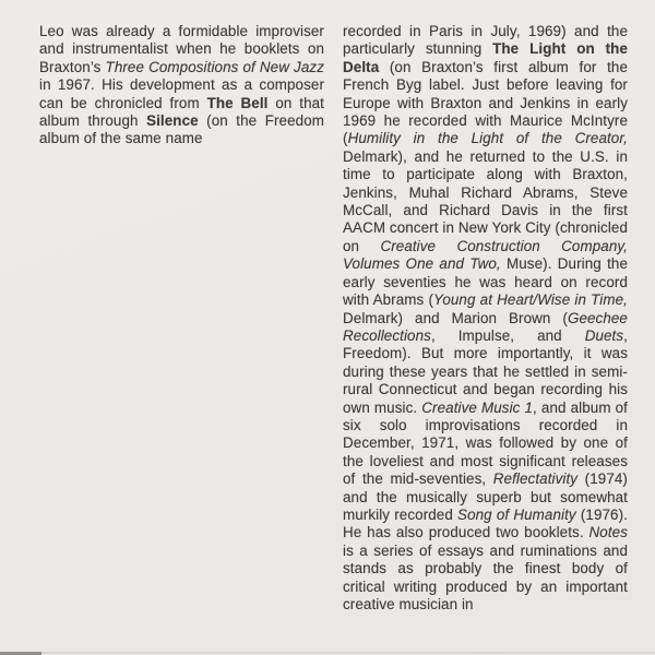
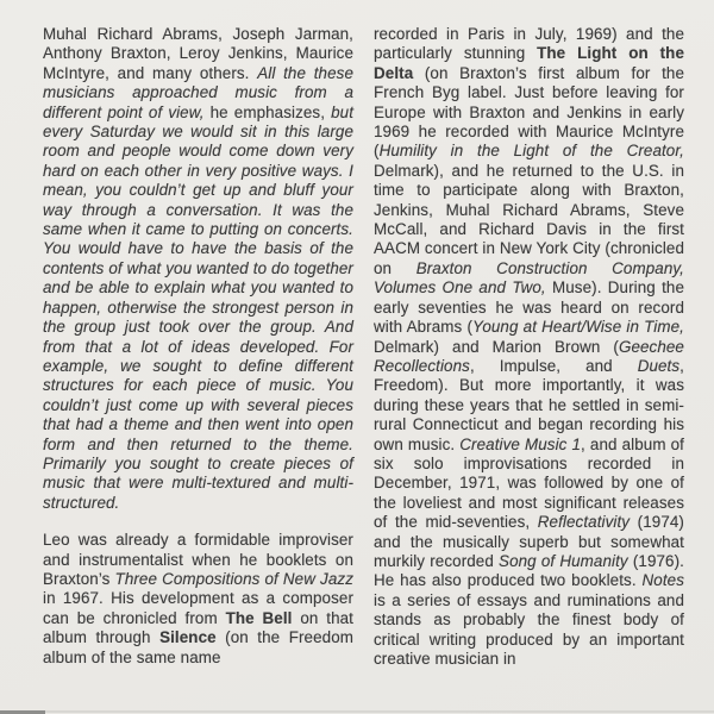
+ Muhal Richard Abrams, Joseph Jarman, Anthony Braxton, Leroy Jenkins, Maurice McIntyre, and many others. All the these musicians approached music from a different point of view, he emphasizes, but every Saturday we would sit in this large room and people would come down very hard on each other in very positive ways. I mean, you couldn’t get up and bluff your way through a conversation. It was the same when it came to putting on concerts. You would have to have the basis of the contents of what you wanted to do together and be able to explain what you wanted to happen, otherwise the strongest person in the group just took over the group. And from that a lot of ideas developed. For example, we sought to define different structures for each piece of music. You couldn’t just come up with several pieces that had a theme and then went into open form and then returned to the theme. Primarily you sought to create pieces of music that were multi-textured and multi-structured.
  Leo was already a formidable improviser and instrumentalist when he booklets on Braxton’s Three Compositions of New Jazz in 1967. His development as a composer can be chronicled from The Bell on that album through Silence (on the Freedom album of the same name
- recorded in Paris in July, 1969) and the particularly stunning The Light on the Delta (on Braxton’s first album for the French Byg label. Just before leaving for Europe with Braxton and Jenkins in early 1969 he recorded with Maurice McIntyre (Humility in the Light of the Creator, Delmark), and he returned to the U.S. in time to participate along with Braxton, Jenkins, Muhal Richard Abrams, Steve McCall, and Richard Davis in the first AACM concert in New York City (chronicled on Creative Construction Company, Volumes One and Two, Muse). During the early seventies he was heard on record with Abrams (Young at Heart/Wise in Time, Delmark) and Marion Brown (Geechee Recollections, Impulse, and Duets, Freedom). But more importantly, it was during these years that he settled in semi-rural Connecticut and began recording his own music. Creative Music 1, and album of six solo improvisations recorded in December, 1971, was followed by one of the loveliest and most significant releases of the mid-seventies, Reflectativity (1974) and the musically superb but somewhat murkily recorded Song of Humanity (1976). He has also produced two booklets. Notes is a series of essays and ruminations and stands as probably the finest body of critical writing produced by an important creative musician in
+ recorded in Paris in July, 1969) and the particularly stunning The Light on the Delta (on Braxton’s first album for the French Byg label. Just before leaving for Europe with Braxton and Jenkins in early 1969 he recorded with Maurice McIntyre (Humility in the Light of the Creator, Delmark), and he returned to the U.S. in time to participate along with Braxton, Jenkins, Muhal Richard Abrams, Steve McCall, and Richard Davis in the first AACM concert in New York City (chronicled on Braxton Construction Company, Volumes One and Two, Muse). During the early seventies he was heard on record with Abrams (Young at Heart/Wise in Time, Delmark) and Marion Brown (Geechee Recollections, Impulse, and Duets, Freedom). But more importantly, it was during these years that he settled in semi-rural Connecticut and began recording his own music. Creative Music 1, and album of six solo improvisations recorded in December, 1971, was followed by one of the loveliest and most significant releases of the mid-seventies, Reflectativity (1974) and the musically superb but somewhat murkily recorded Song of Humanity (1976). He has also produced two booklets. Notes is a series of essays and ruminations and stands as probably the finest body of critical writing produced by an important creative musician in
